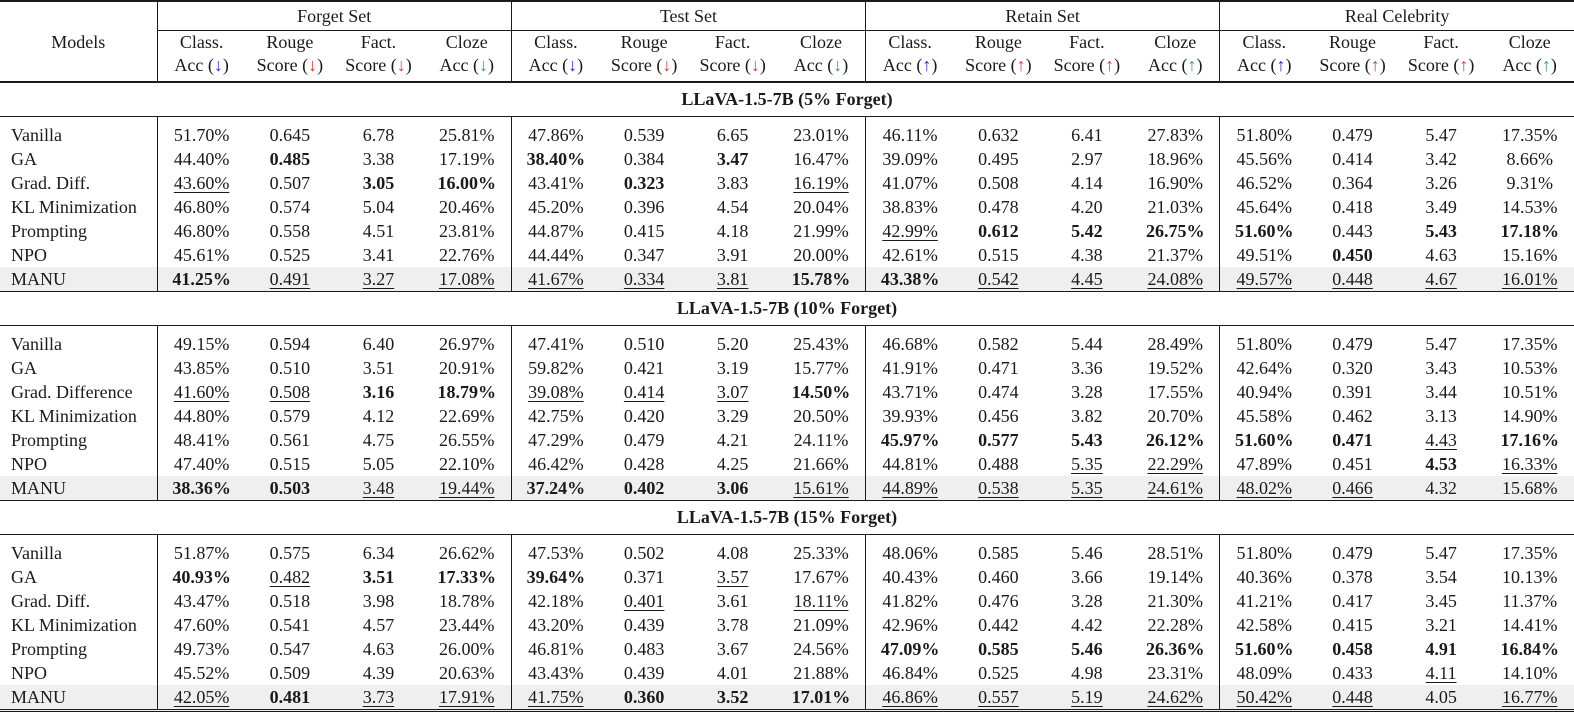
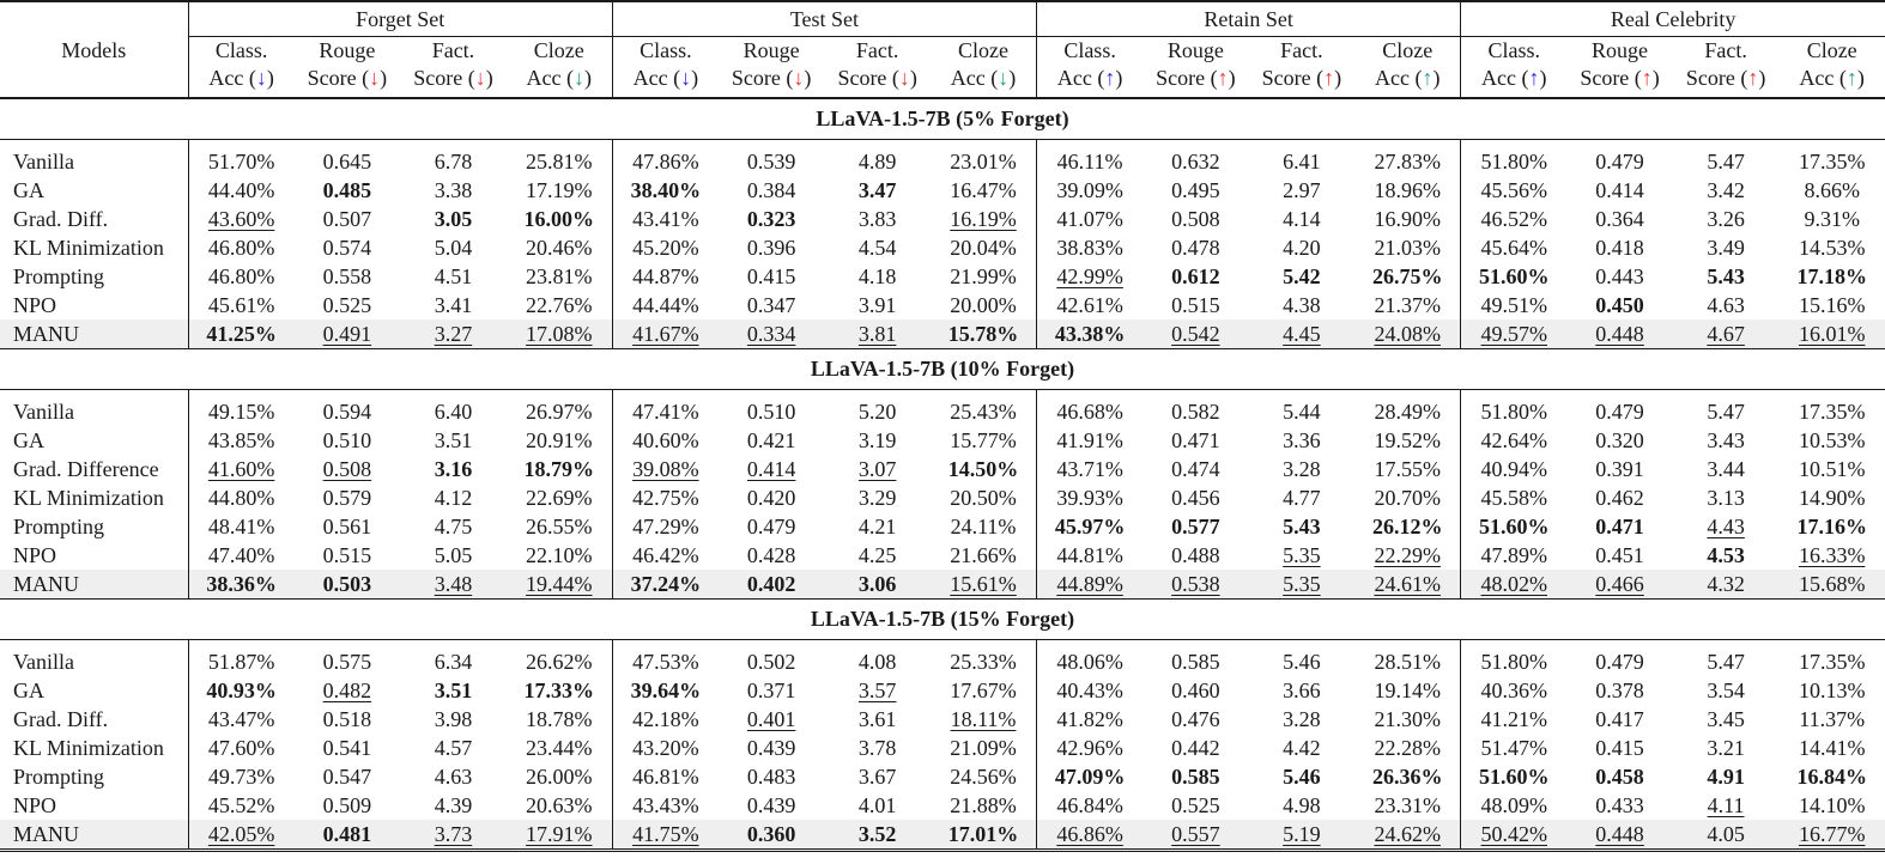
  Models	Forget Set	Test Set	Retain Set	Real Celebrity
  Class.	Rouge	Fact.	Cloze	Class.	Rouge	Fact.	Cloze	Class.	Rouge	Fact.	Cloze	Class.	Rouge	Fact.	Cloze
  Acc (↓)	Score (↓)	Score (↓)	Acc (↓)	Acc (↓)	Score (↓)	Score (↓)	Acc (↓)	Acc (↑)	Score (↑)	Score (↑)	Acc (↑)	Acc (↑)	Score (↑)	Score (↑)	Acc (↑)
  LLaVA-1.5-7B (5% Forget)
- Vanilla	51.70%	0.645	6.78	25.81%	47.86%	0.539	6.65	23.01%	46.11%	0.632	6.41	27.83%	51.80%	0.479	5.47	17.35%
+ Vanilla	51.70%	0.645	6.78	25.81%	47.86%	0.539	4.89	23.01%	46.11%	0.632	6.41	27.83%	51.80%	0.479	5.47	17.35%
  GA	44.40%	0.485	3.38	17.19%	38.40%	0.384	3.47	16.47%	39.09%	0.495	2.97	18.96%	45.56%	0.414	3.42	8.66%
  Grad. Diff.	43.60%	0.507	3.05	16.00%	43.41%	0.323	3.83	16.19%	41.07%	0.508	4.14	16.90%	46.52%	0.364	3.26	9.31%
  KL Minimization	46.80%	0.574	5.04	20.46%	45.20%	0.396	4.54	20.04%	38.83%	0.478	4.20	21.03%	45.64%	0.418	3.49	14.53%
  Prompting	46.80%	0.558	4.51	23.81%	44.87%	0.415	4.18	21.99%	42.99%	0.612	5.42	26.75%	51.60%	0.443	5.43	17.18%
  NPO	45.61%	0.525	3.41	22.76%	44.44%	0.347	3.91	20.00%	42.61%	0.515	4.38	21.37%	49.51%	0.450	4.63	15.16%
  MANU	41.25%	0.491	3.27	17.08%	41.67%	0.334	3.81	15.78%	43.38%	0.542	4.45	24.08%	49.57%	0.448	4.67	16.01%
  LLaVA-1.5-7B (10% Forget)
  Vanilla	49.15%	0.594	6.40	26.97%	47.41%	0.510	5.20	25.43%	46.68%	0.582	5.44	28.49%	51.80%	0.479	5.47	17.35%
- GA	43.85%	0.510	3.51	20.91%	59.82%	0.421	3.19	15.77%	41.91%	0.471	3.36	19.52%	42.64%	0.320	3.43	10.53%
+ GA	43.85%	0.510	3.51	20.91%	40.60%	0.421	3.19	15.77%	41.91%	0.471	3.36	19.52%	42.64%	0.320	3.43	10.53%
  Grad. Difference	41.60%	0.508	3.16	18.79%	39.08%	0.414	3.07	14.50%	43.71%	0.474	3.28	17.55%	40.94%	0.391	3.44	10.51%
- KL Minimization	44.80%	0.579	4.12	22.69%	42.75%	0.420	3.29	20.50%	39.93%	0.456	3.82	20.70%	45.58%	0.462	3.13	14.90%
+ KL Minimization	44.80%	0.579	4.12	22.69%	42.75%	0.420	3.29	20.50%	39.93%	0.456	4.77	20.70%	45.58%	0.462	3.13	14.90%
  Prompting	48.41%	0.561	4.75	26.55%	47.29%	0.479	4.21	24.11%	45.97%	0.577	5.43	26.12%	51.60%	0.471	4.43	17.16%
  NPO	47.40%	0.515	5.05	22.10%	46.42%	0.428	4.25	21.66%	44.81%	0.488	5.35	22.29%	47.89%	0.451	4.53	16.33%
  MANU	38.36%	0.503	3.48	19.44%	37.24%	0.402	3.06	15.61%	44.89%	0.538	5.35	24.61%	48.02%	0.466	4.32	15.68%
  LLaVA-1.5-7B (15% Forget)
  Vanilla	51.87%	0.575	6.34	26.62%	47.53%	0.502	4.08	25.33%	48.06%	0.585	5.46	28.51%	51.80%	0.479	5.47	17.35%
  GA	40.93%	0.482	3.51	17.33%	39.64%	0.371	3.57	17.67%	40.43%	0.460	3.66	19.14%	40.36%	0.378	3.54	10.13%
  Grad. Diff.	43.47%	0.518	3.98	18.78%	42.18%	0.401	3.61	18.11%	41.82%	0.476	3.28	21.30%	41.21%	0.417	3.45	11.37%
- KL Minimization	47.60%	0.541	4.57	23.44%	43.20%	0.439	3.78	21.09%	42.96%	0.442	4.42	22.28%	42.58%	0.415	3.21	14.41%
+ KL Minimization	47.60%	0.541	4.57	23.44%	43.20%	0.439	3.78	21.09%	42.96%	0.442	4.42	22.28%	51.47%	0.415	3.21	14.41%
  Prompting	49.73%	0.547	4.63	26.00%	46.81%	0.483	3.67	24.56%	47.09%	0.585	5.46	26.36%	51.60%	0.458	4.91	16.84%
  NPO	45.52%	0.509	4.39	20.63%	43.43%	0.439	4.01	21.88%	46.84%	0.525	4.98	23.31%	48.09%	0.433	4.11	14.10%
  MANU	42.05%	0.481	3.73	17.91%	41.75%	0.360	3.52	17.01%	46.86%	0.557	5.19	24.62%	50.42%	0.448	4.05	16.77%
